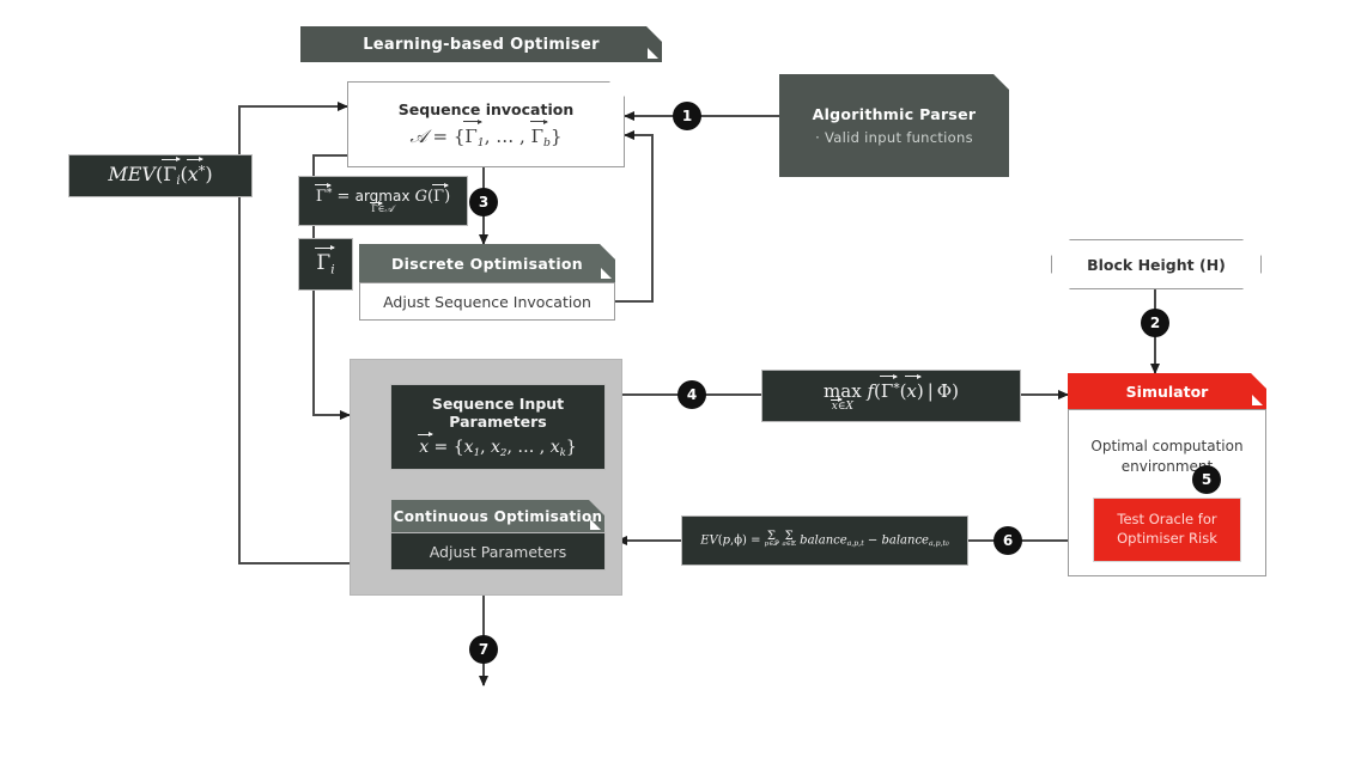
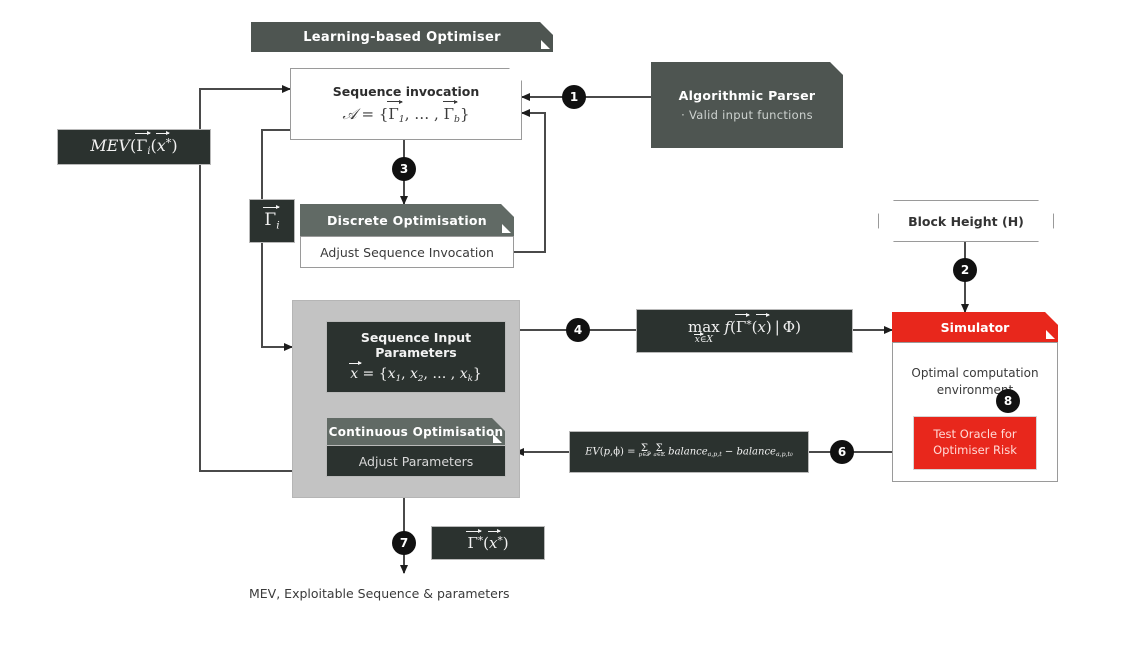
  Learning-based Optimiser
  Sequence invocation
  𝒜 = {Γ1, … , Γb}
  Algorithmic Parser
  · Valid input functions
  MEV(Γi(x*)
- Γ* =
- argmax
- Γ∈𝒜
- G(Γ)
  Γi
  Discrete Optimisation
  Adjust Sequence Invocation
  Sequence Input Parameters
  x = {x1, x2, … , xk}
  Continuous Optimisation
  Adjust Parameters
  max
  x∈X
  f(Γ*(x) | Φ)
  Block Height (H)
  Simulator
  Optimal computation environme
  Test Oracle for Optimiser Risk
  EV(p,ϕ) =
  Σ
  Σ
+ Γ*(x*)
+ MEV, Exploitable Sequence & parameters
  1
  2
  3
  4
- 5
+ 8
  6
  7
